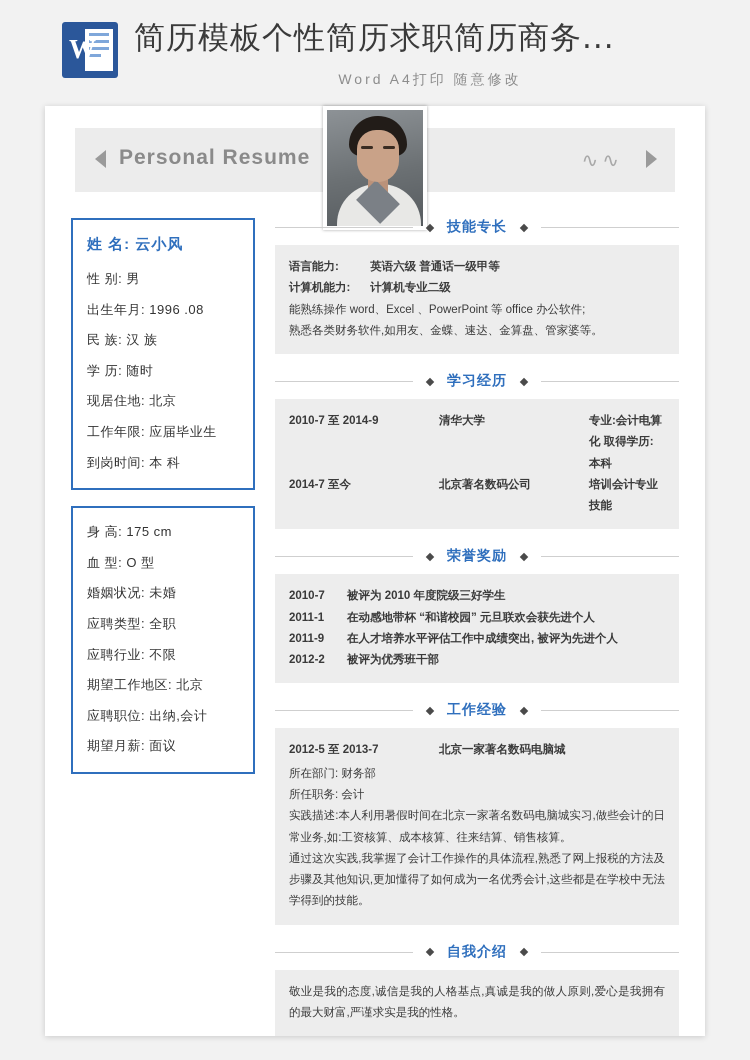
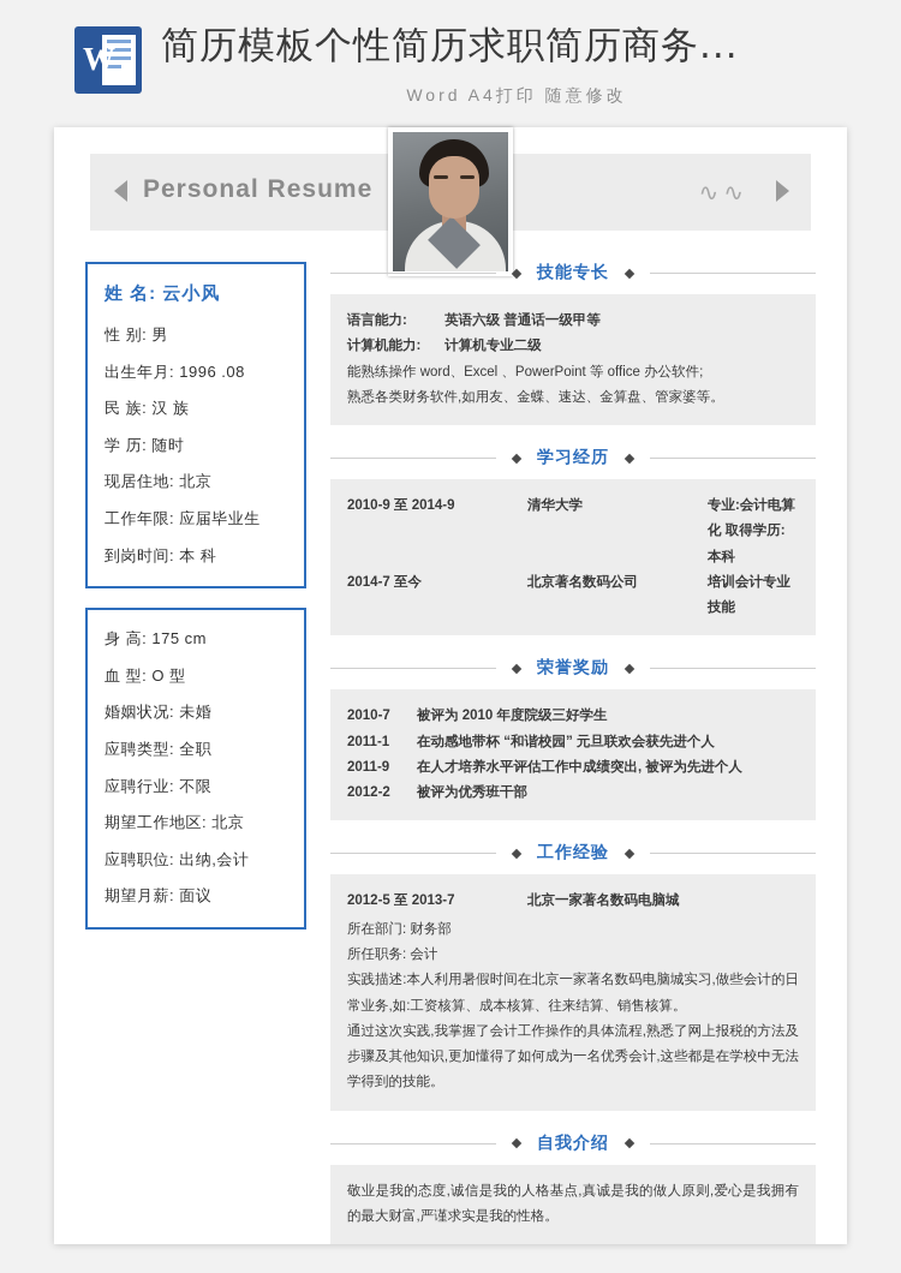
  W
  简历模板个性简历求职简历商务...
  Word A4打印 随意修改
  Personal Resume
  ∿∿
  姓 名: 云小风
  性 别: 男
  出生年月: 1996 .08
  民 族: 汉 族
  学 历: 随时
  现居住地: 北京
  工作年限: 应届毕业生
  到岗时间: 本 科
  身 高: 175 cm
  血 型: O 型
  婚姻状况: 未婚
  应聘类型: 全职
  应聘行业: 不限
  期望工作地区: 北京
  应聘职位: 出纳,会计
  期望月薪: 面议
  技能专长
  语言能力: 英语六级 普通话一级甲等
  计算机能力: 计算机专业二级
  能熟练操作 word、Excel 、PowerPoint 等 office 办公软件;
  熟悉各类财务软件,如用友、金蝶、速达、金算盘、管家婆等。
  学习经历
- 2010-7 至 2014-9
+ 2010-9 至 2014-9
  清华大学
  专业:会计电算化 取得学历: 本科
  2014-7 至今
  北京著名数码公司
  培训会计专业技能
  荣誉奖励
  2010-7
  被评为 2010 年度院级三好学生
  2011-1
  在动感地带杯 “和谐校园” 元旦联欢会获先进个人
  2011-9
  在人才培养水平评估工作中成绩突出, 被评为先进个人
  2012-2
  被评为优秀班干部
  工作经验
  2012-5 至 2013-7
  北京一家著名数码电脑城
  所在部门: 财务部
  所任职务: 会计
  实践描述:本人利用暑假时间在北京一家著名数码电脑城实习,做些会计的日常业务,如:工资核算、成本核算、往来结算、销售核算。
  通过这次实践,我掌握了会计工作操作的具体流程,熟悉了网上报税的方法及步骤及其他知识,更加懂得了如何成为一名优秀会计,这些都是在学校中无法学得到的技能。
  自我介绍
  敬业是我的态度,诚信是我的人格基点,真诚是我的做人原则,爱心是我拥有的最大财富,严谨求实是我的性格。
